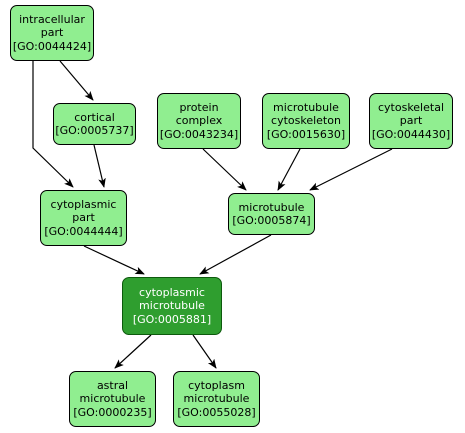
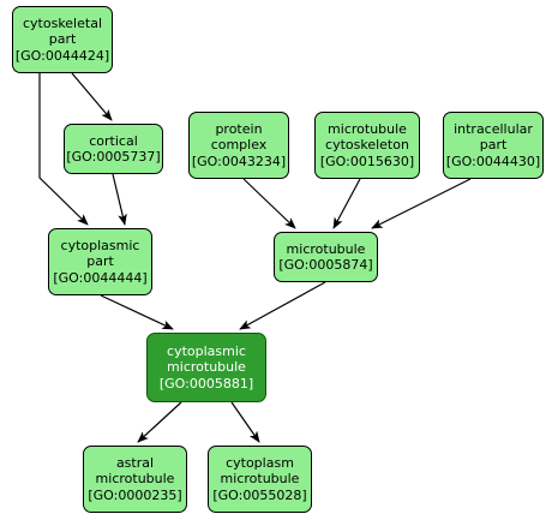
- intracellular
+ cytoskeletal
  part
  [GO:0044424]
  cortical
  [GO:0005737]
  protein
  complex
  [GO:0043234]
  microtubule
  cytoskeleton
  [GO:0015630]
- cytoskeletal
+ intracellular
  part
  [GO:0044430]
  cytoplasmic
  part
  [GO:0044444]
  microtubule
  [GO:0005874]
  cytoplasmic
  microtubule
  [GO:0005881]
  astral
  microtubule
  [GO:0000235]
  cytoplasm
  microtubule
  [GO:0055028]
